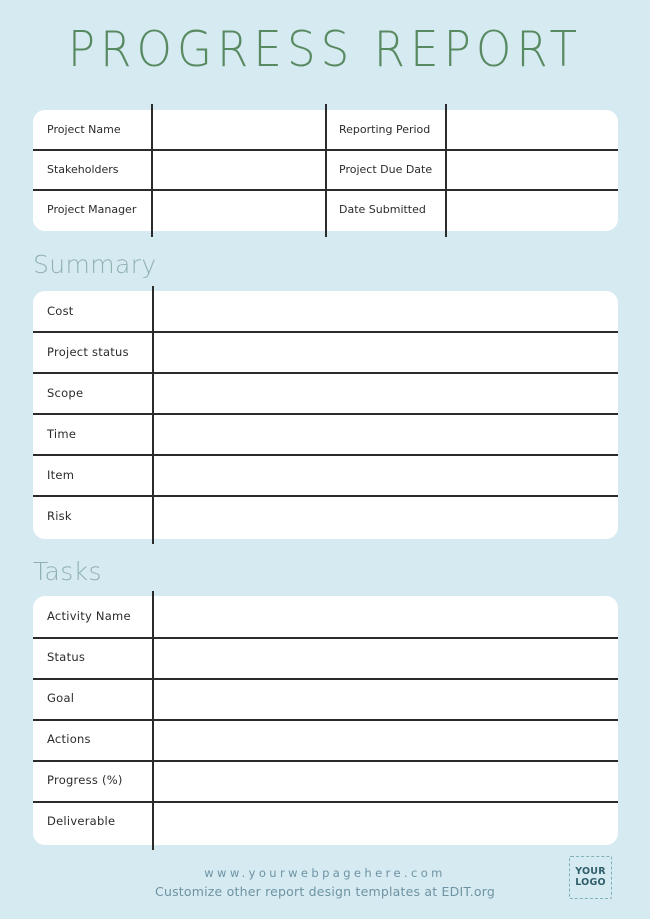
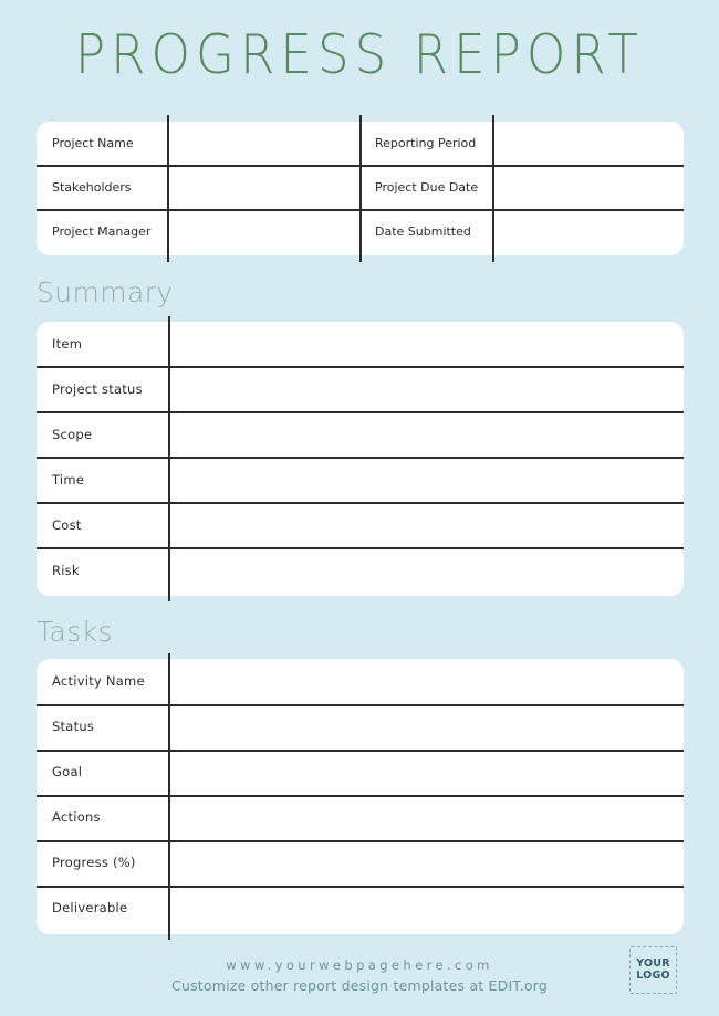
  PROGRESS REPORT
  Project Name
  Stakeholders
  Project Manager
  Reporting Period
  Project Due Date
  Date Submitted
  Summary
- Cost
+ Item
  Project status
  Scope
  Time
- Item
+ Cost
  Risk
  Tasks
  Activity Name
  Status
  Goal
  Actions
  Progress (%)
  Deliverable
  www.yourwebpagehere.com
  Customize other report design templates at EDIT.org
  YOUR
  LOGO
